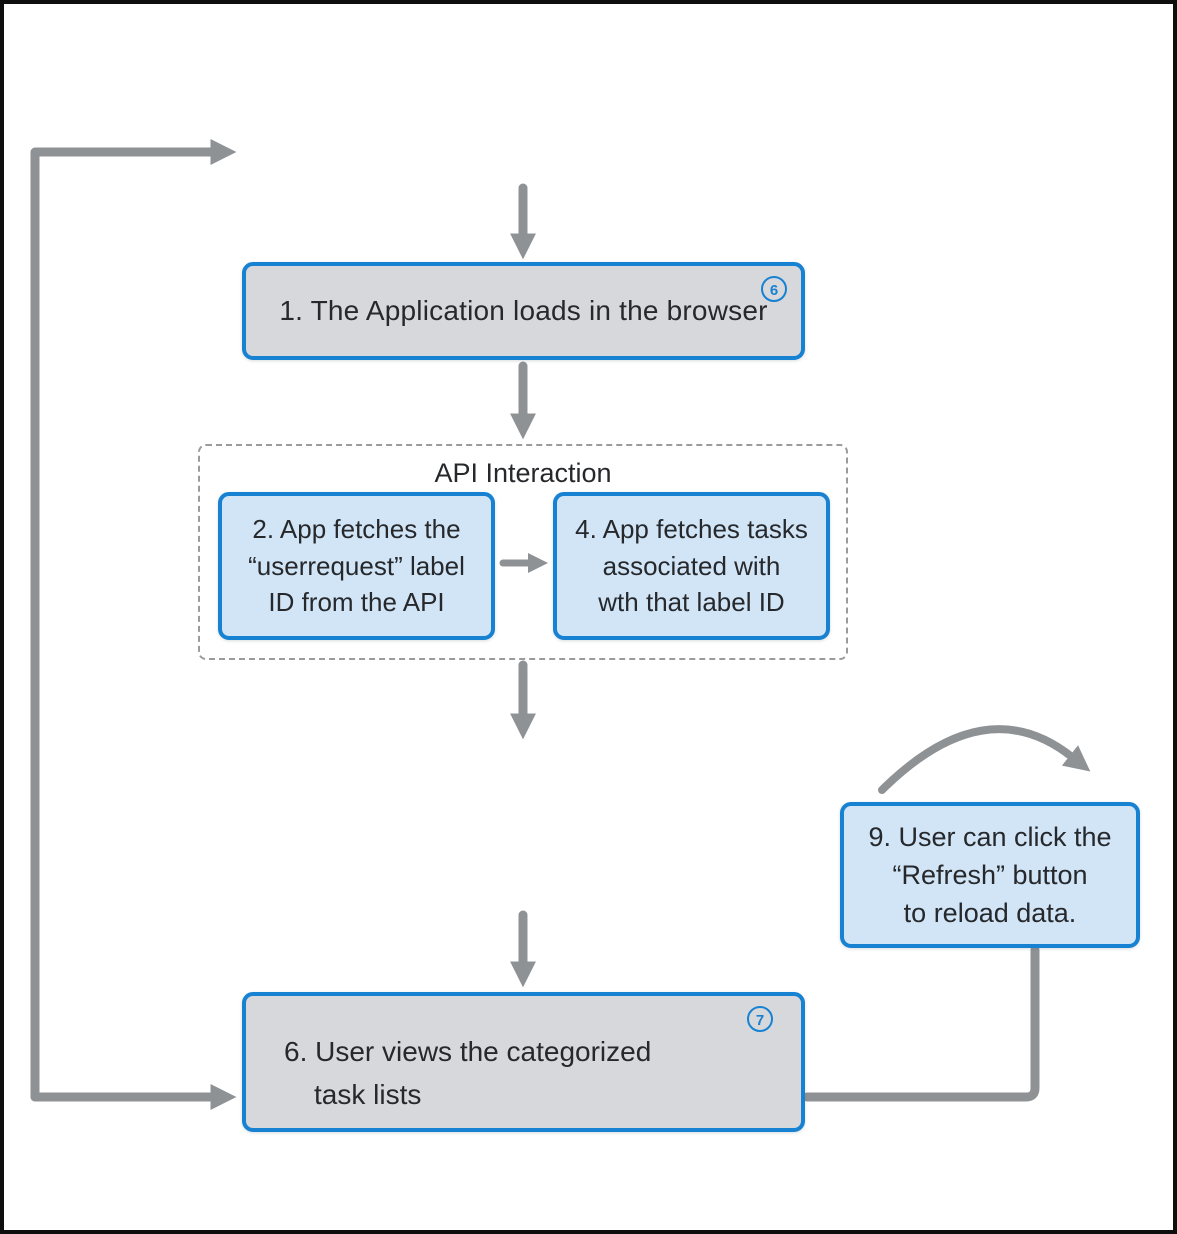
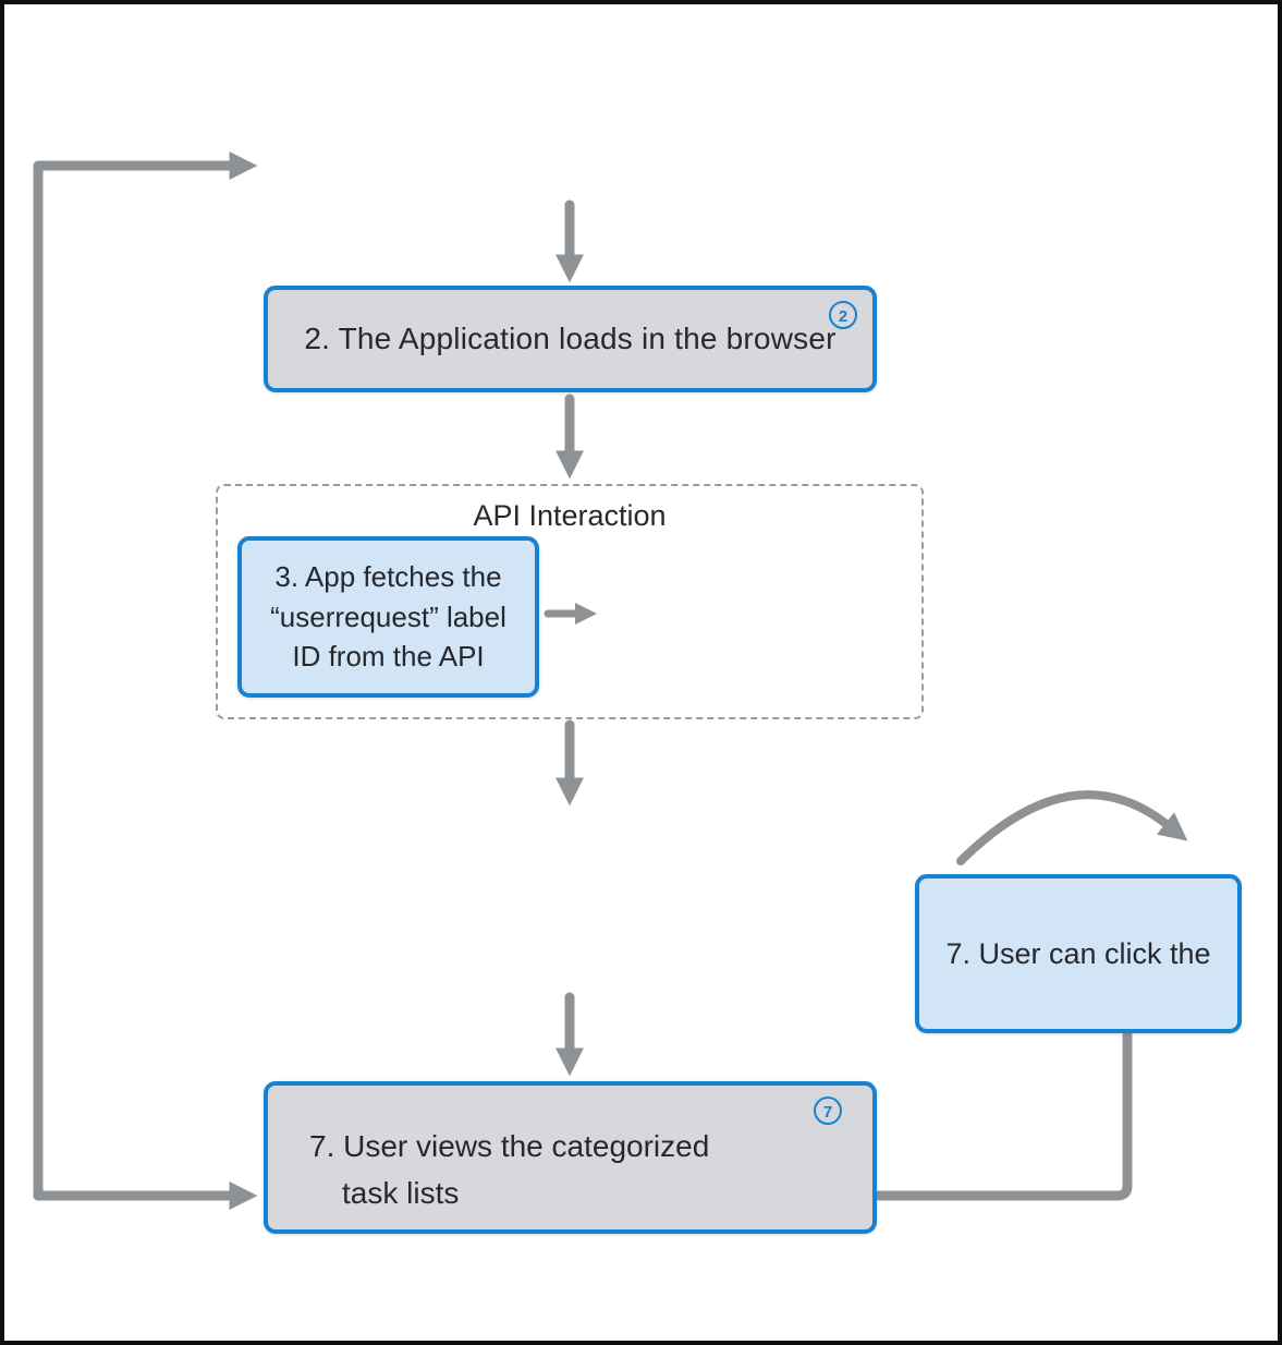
- 6
+ 2
- 1. The Application loads in the browser
+ 2. The Application loads in the browser
  API Interaction
- 2. App fetches the
+ 3. App fetches the
  “userrequest” label
  ID from the API
- 4. App fetches tasks
- associated with
- wth that label ID
  7
- 6. User views the categorized
+ 7. User views the categorized
  task lists
- 9. User can click the
+ 7. User can click the
- “Refresh” button
- to reload data.
